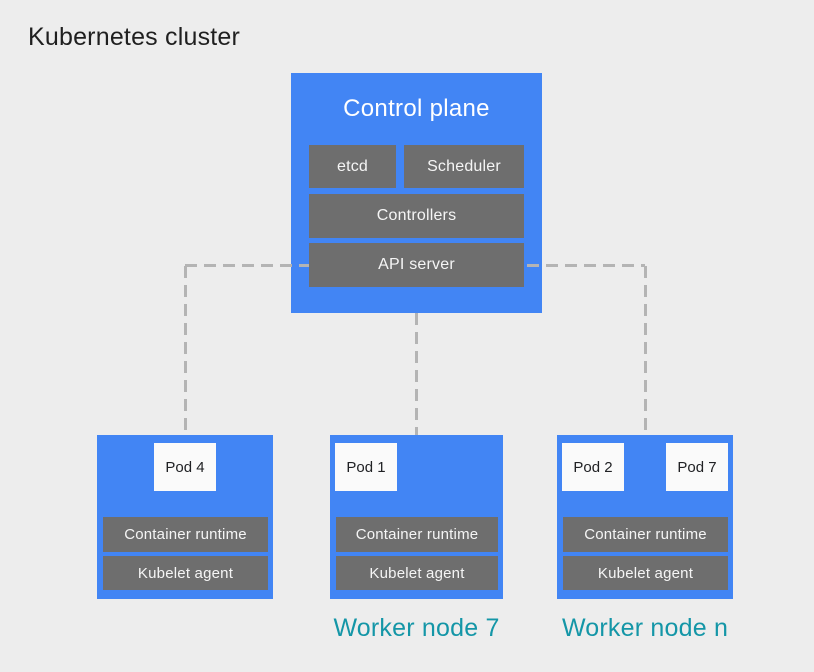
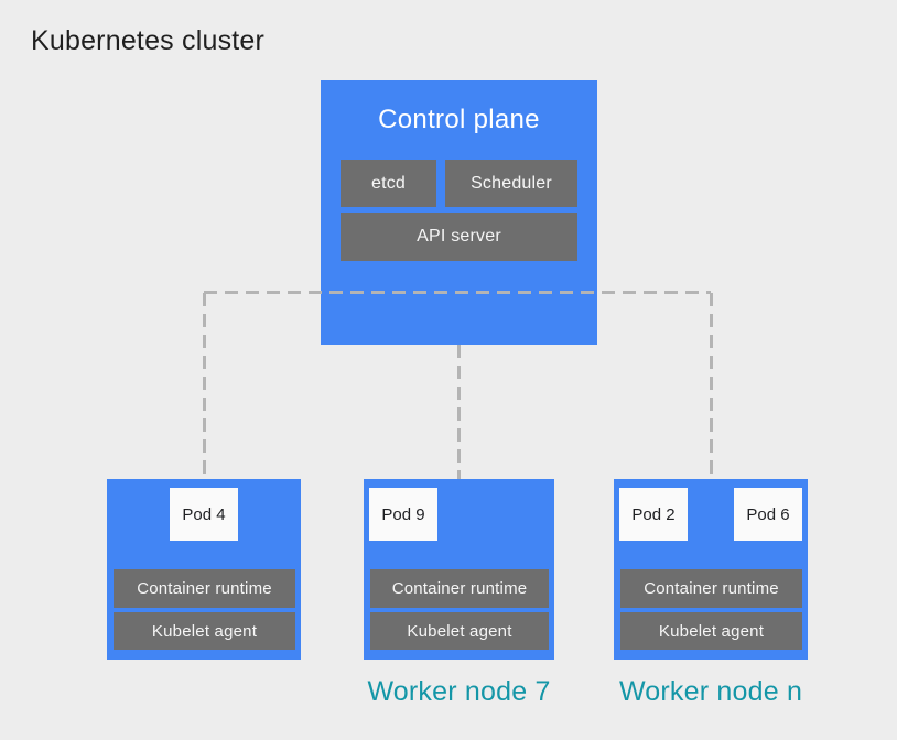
  Kubernetes cluster
  Control plane
  etcd
  Scheduler
- Controllers
  API server
  Pod 4
  Container runtime
  Kubelet agent
- Pod 1
+ Pod 9
  Container runtime
  Kubelet agent
  Pod 2
- Pod 7
+ Pod 6
  Container runtime
  Kubelet agent
  Worker node 7
  Worker node n
